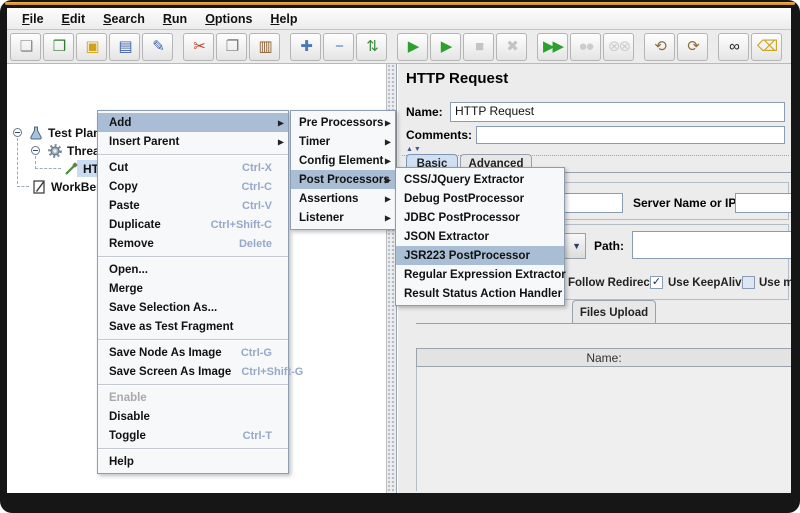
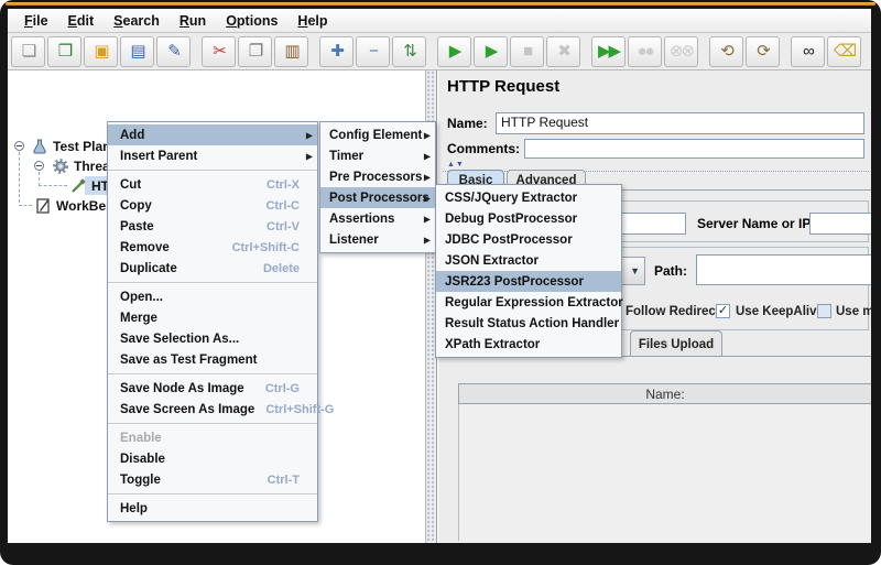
  File
  Edit
  Search
  Run
  Options
  Help
  ❏
  ❒
  ▣
  ▤
  ✎
  ✂
  ❐
  ▥
  ✚
  −
  ⇅
  ▶
  ▶
  ■
  ✖
  ▶▶
  ●●
  ⊗⊗
  ⟲
  ⟳
  ∞
  ⌫
  Test Pla
  HTTP Request
  Name:
  HTTP Request
  Comments:
  Basic
  Advanced
  Server Name or IP
  ▼
  Path:
  Follow Redirec
  ✓
  Use KeepAliv
  Use m
  Files Upload
  Name:
  Add
  Insert Parent
  Cut
  Ctrl-X
  Copy
  Ctrl-C
  Paste
  Ctrl-V
- Duplicate
+ Remove
  Ctrl+Shift-C
- Remove
+ Duplicate
  Delete
  Open...
  Merge
  Save Selection As...
  Save as Test Fragment
  Save Node As Image
  Ctrl-G
  Save Screen As Image
  Ctrl+Shift-G
  Enable
  Disable
  Toggle
  Ctrl-T
  Help
- Pre Processors
+ Config Element
  Timer
- Config Element
+ Pre Processors
  Post Processors
  Assertions
  Listener
  CSS/JQuery Extractor
  Debug PostProcessor
  JDBC PostProcessor
  JSON Extractor
  JSR223 PostProcessor
  Regular Expression Extractor
  Result Status Action Handler
+ XPath Extractor
